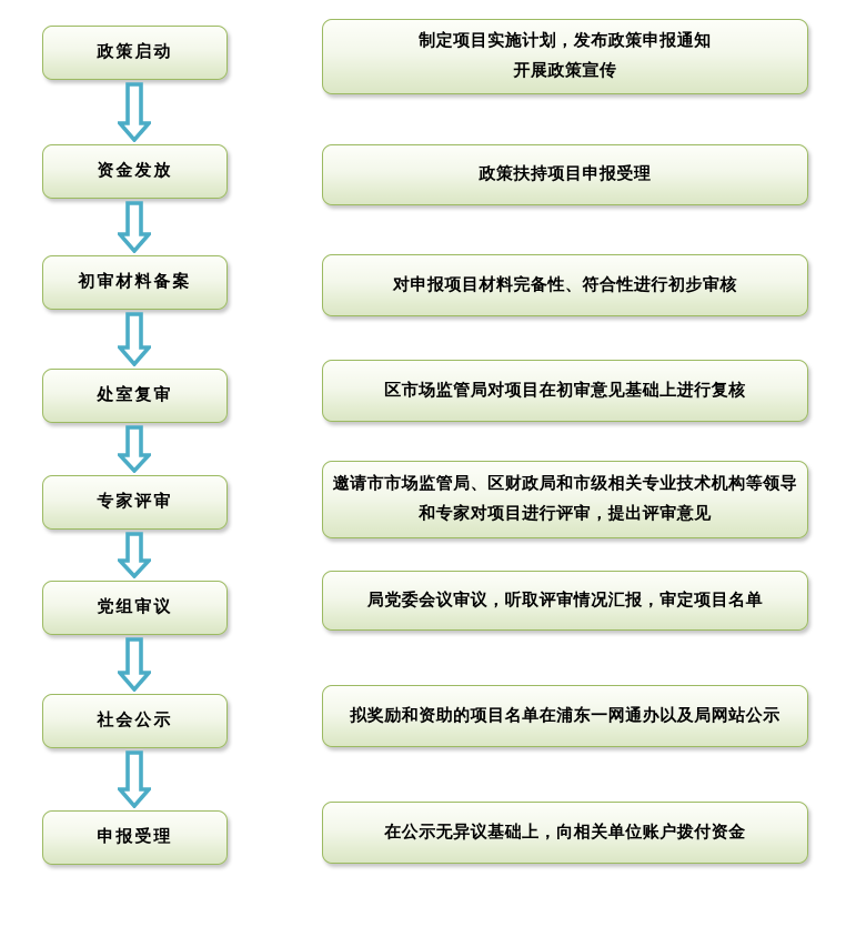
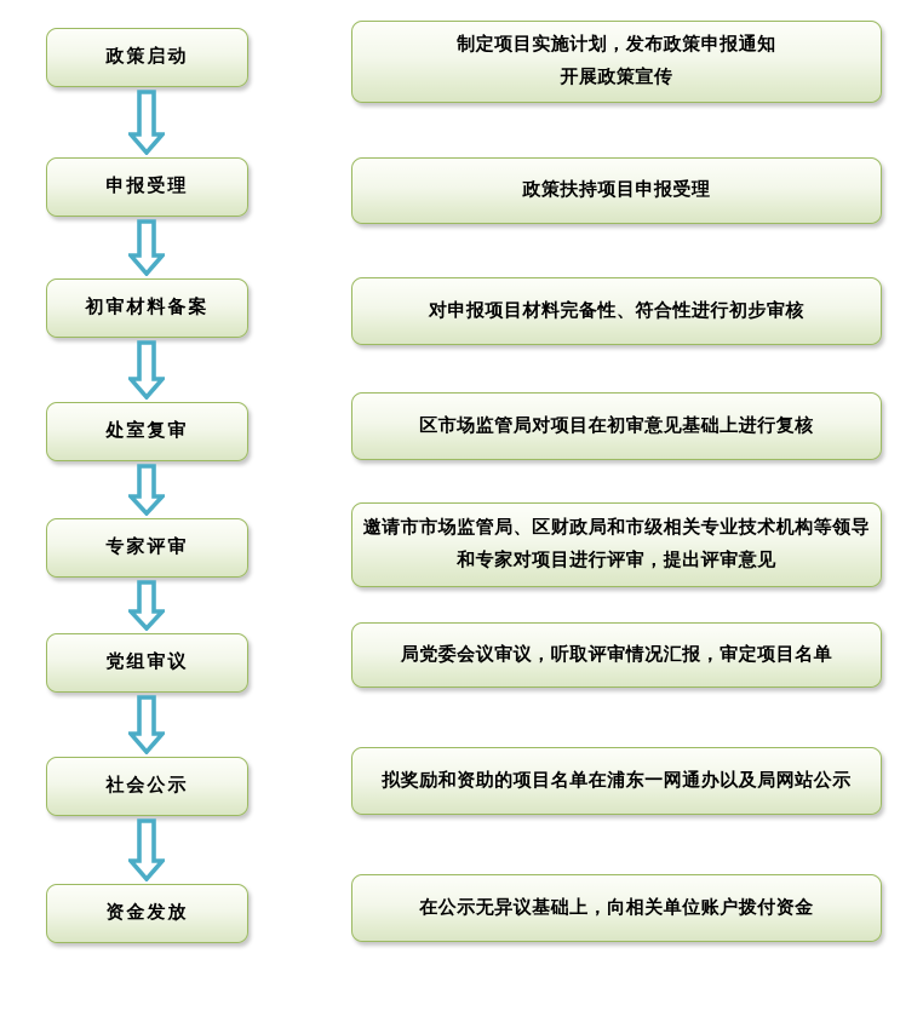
  政策启动
  制定项目实施计划，发布政策申报通知
  开展政策宣传
- 资金发放
+ 申报受理
  政策扶持项目申报受理
  初审材料备案
  对申报项目材料完备性、符合性进行初步审核
  处室复审
  区市场监管局对项目在初审意见基础上进行复核
  专家评审
  邀请市市场监管局、区财政局和市级相关专业技术机构等领导
  和专家对项目进行评审，提出评审意见
  党组审议
  局党委会议审议，听取评审情况汇报，审定项目名单
  社会公示
  拟奖励和资助的项目名单在浦东一网通办以及局网站公示
- 申报受理
+ 资金发放
  在公示无异议基础上，向相关单位账户拨付资金
